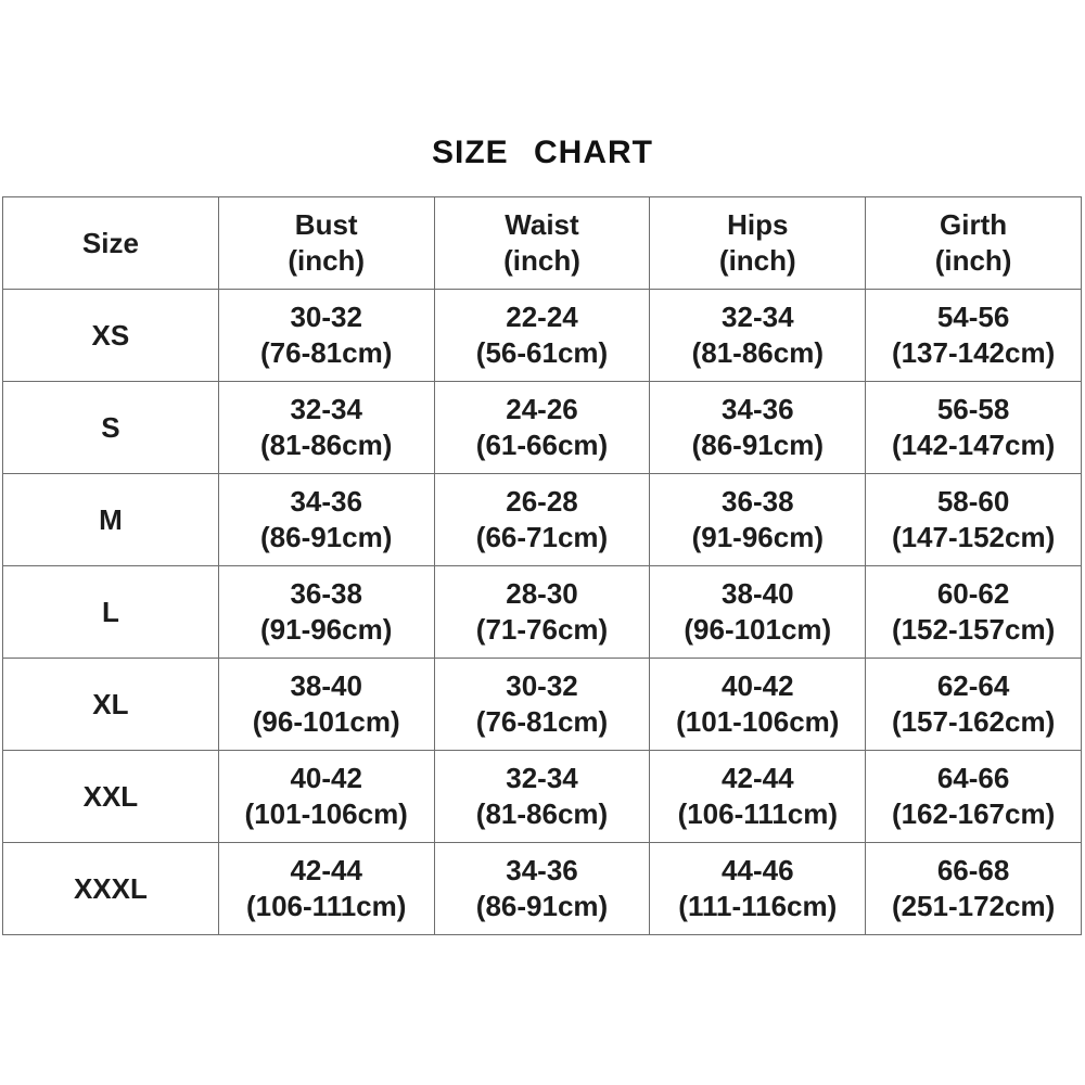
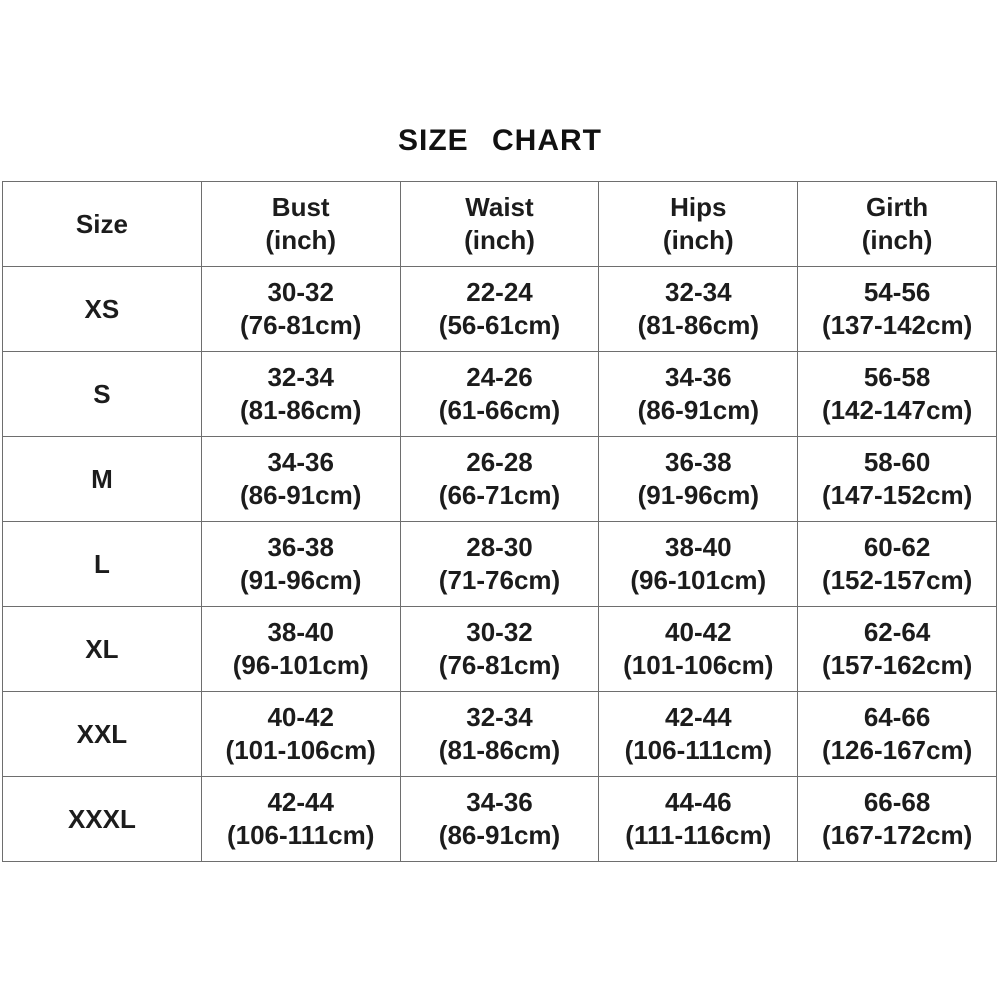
  SIZE CHART
  Size	Bust (inch)	Waist (inch)	Hips (inch)	Girth (inch)
  XS	30-32 (76-81cm)	22-24 (56-61cm)	32-34 (81-86cm)	54-56 (137-142cm)
  S	32-34 (81-86cm)	24-26 (61-66cm)	34-36 (86-91cm)	56-58 (142-147cm)
  M	34-36 (86-91cm)	26-28 (66-71cm)	36-38 (91-96cm)	58-60 (147-152cm)
  L	36-38 (91-96cm)	28-30 (71-76cm)	38-40 (96-101cm)	60-62 (152-157cm)
  XL	38-40 (96-101cm)	30-32 (76-81cm)	40-42 (101-106cm)	62-64 (157-162cm)
- XXL	40-42 (101-106cm)	32-34 (81-86cm)	42-44 (106-111cm)	64-66 (162-167cm)
+ XXL	40-42 (101-106cm)	32-34 (81-86cm)	42-44 (106-111cm)	64-66 (126-167cm)
- XXXL	42-44 (106-111cm)	34-36 (86-91cm)	44-46 (111-116cm)	66-68 (251-172cm)
+ XXXL	42-44 (106-111cm)	34-36 (86-91cm)	44-46 (111-116cm)	66-68 (167-172cm)
